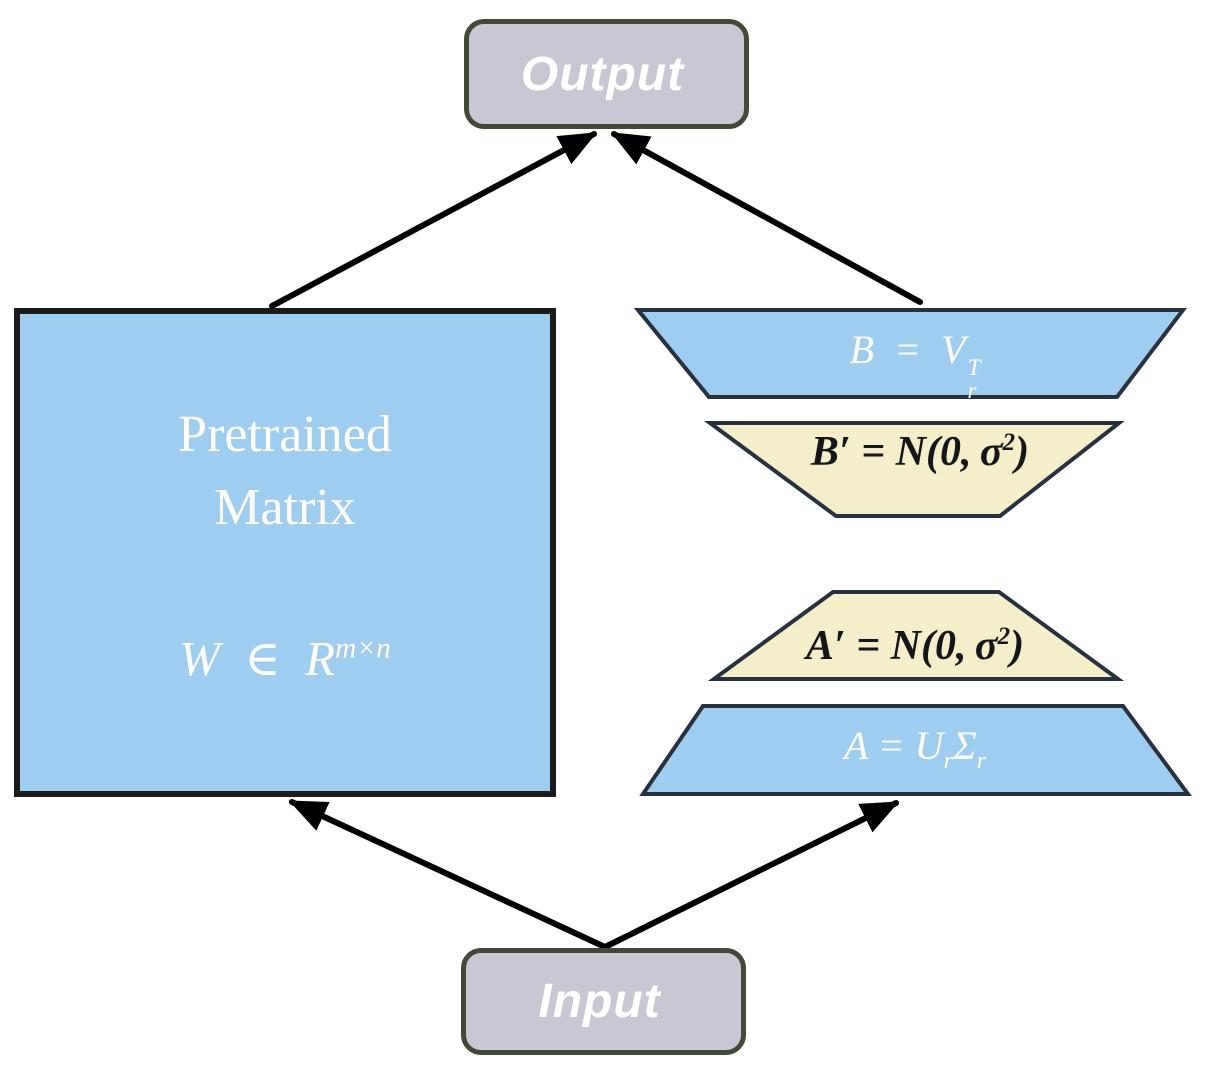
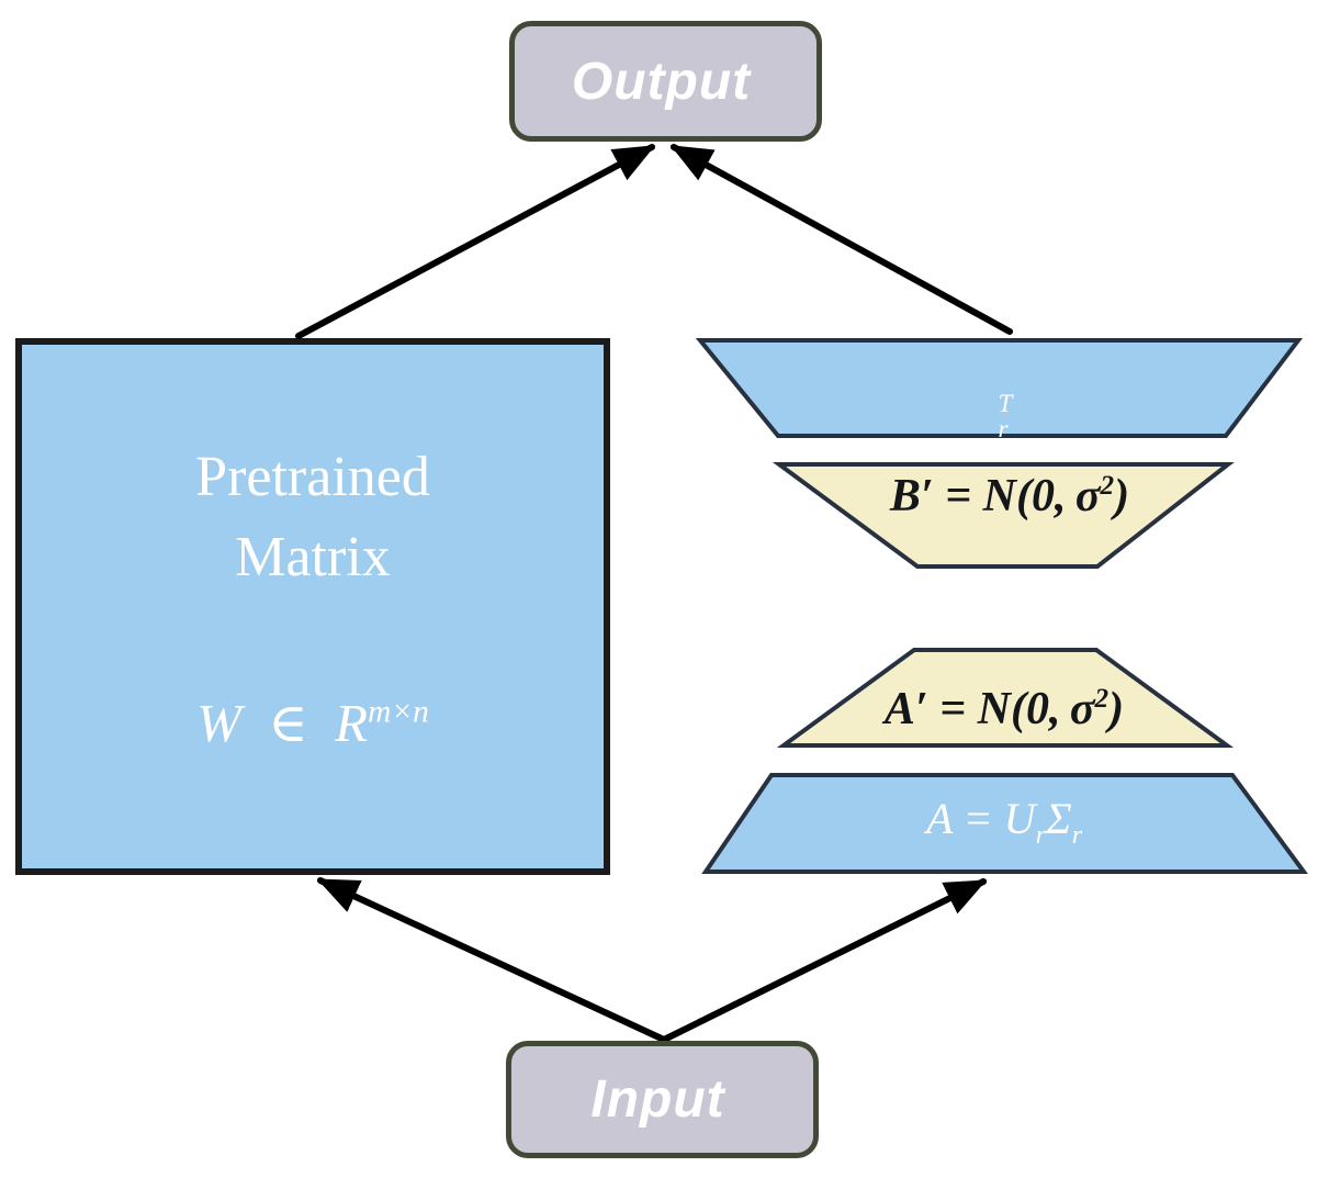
  Output
  Input
  Pretrained
  Matrix
  W ∈ Rm×n
- B = V
  T
  r
  B′ = N(0, σ2)
  A′ = N(0, σ2)
  A = UrΣr
